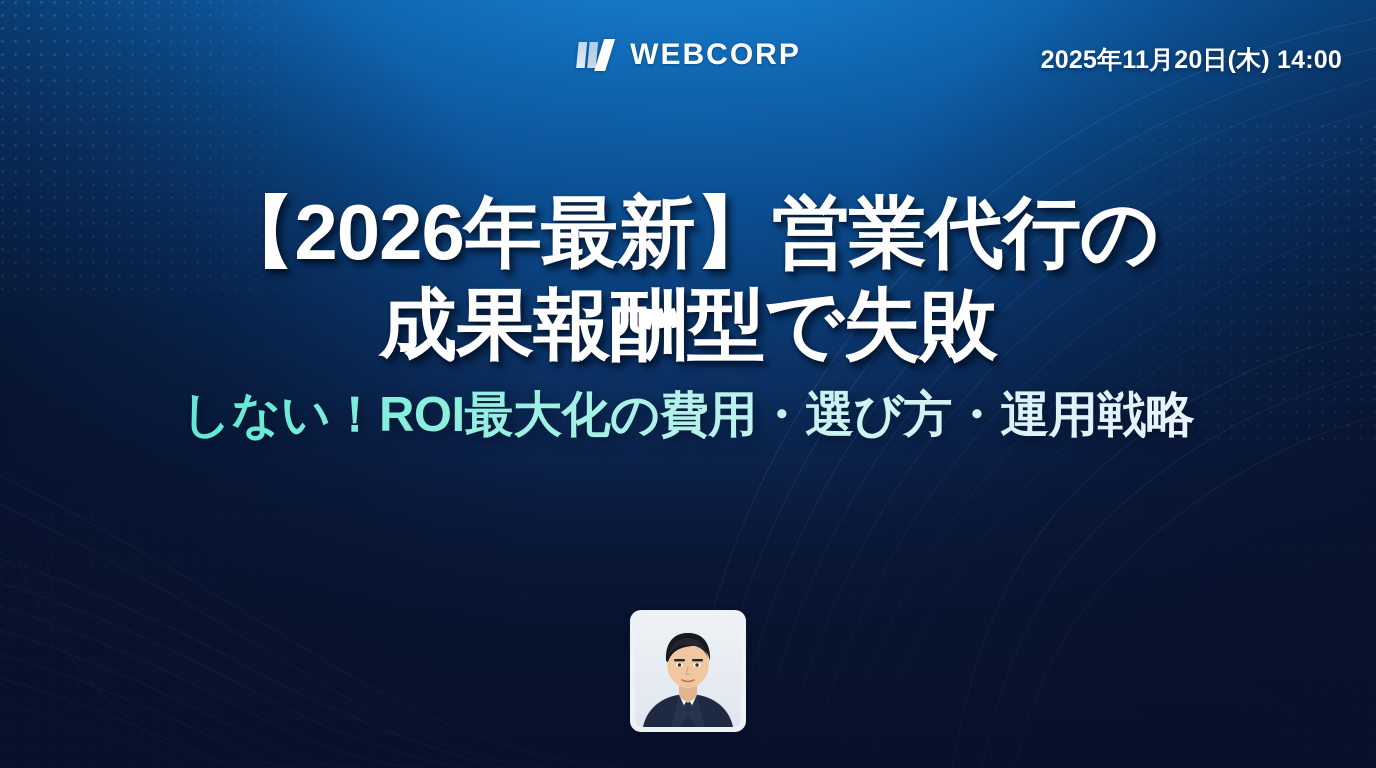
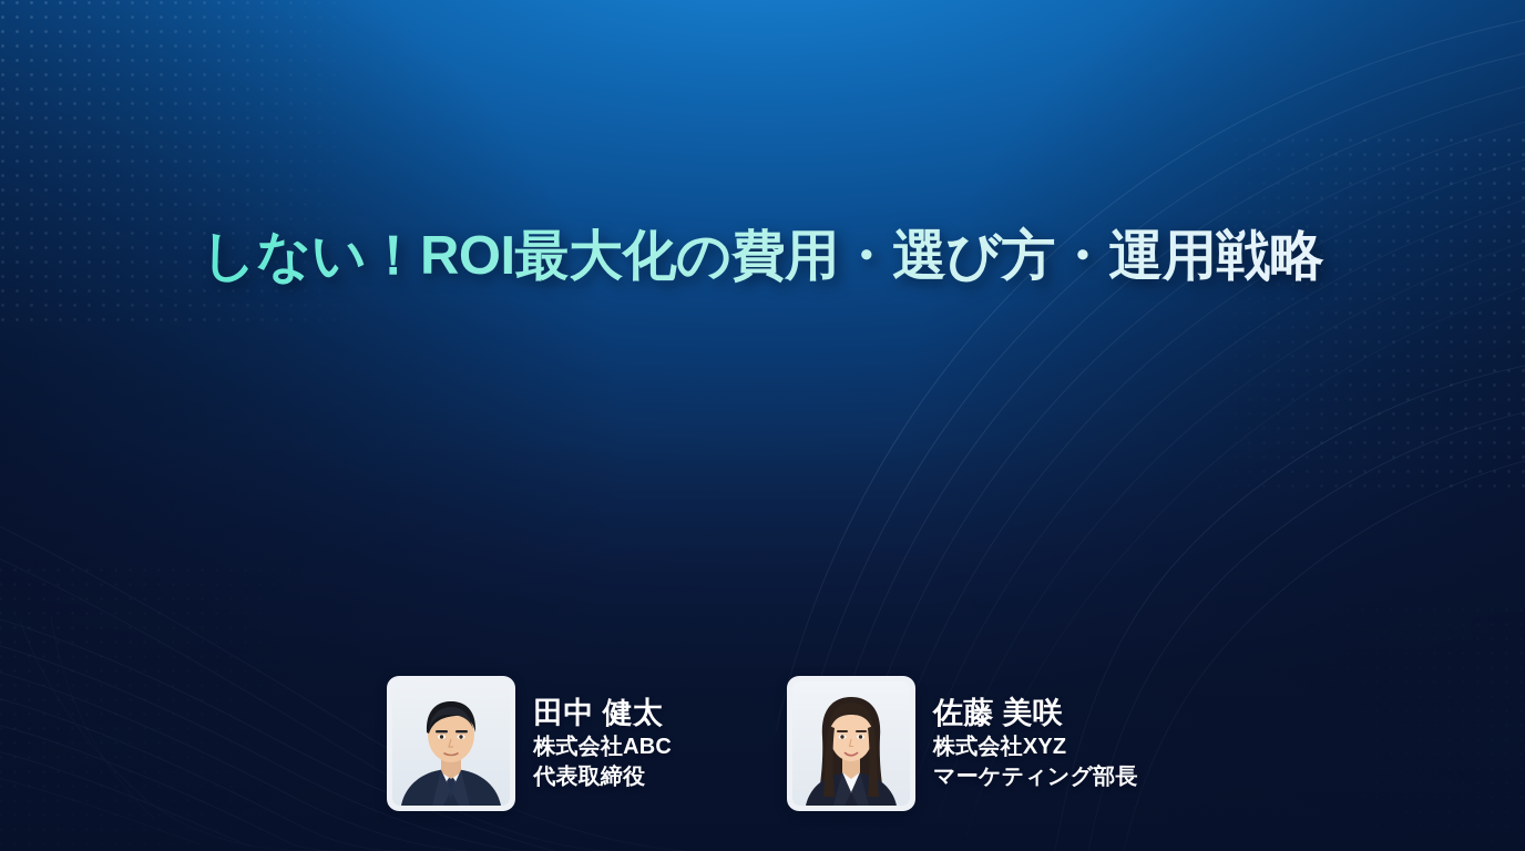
- WEBCORP
- 2025年11月20日(木) 14:00
- 【2026年最新】営業代行の
- 成果報酬型で失敗
  しない！ROI最大化の費用・選び方・運用戦略
+ 田中 健太
+ 株式会社ABC
+ 代表取締役
+ 佐藤 美咲
+ 株式会社XYZ
+ マーケティング部長
